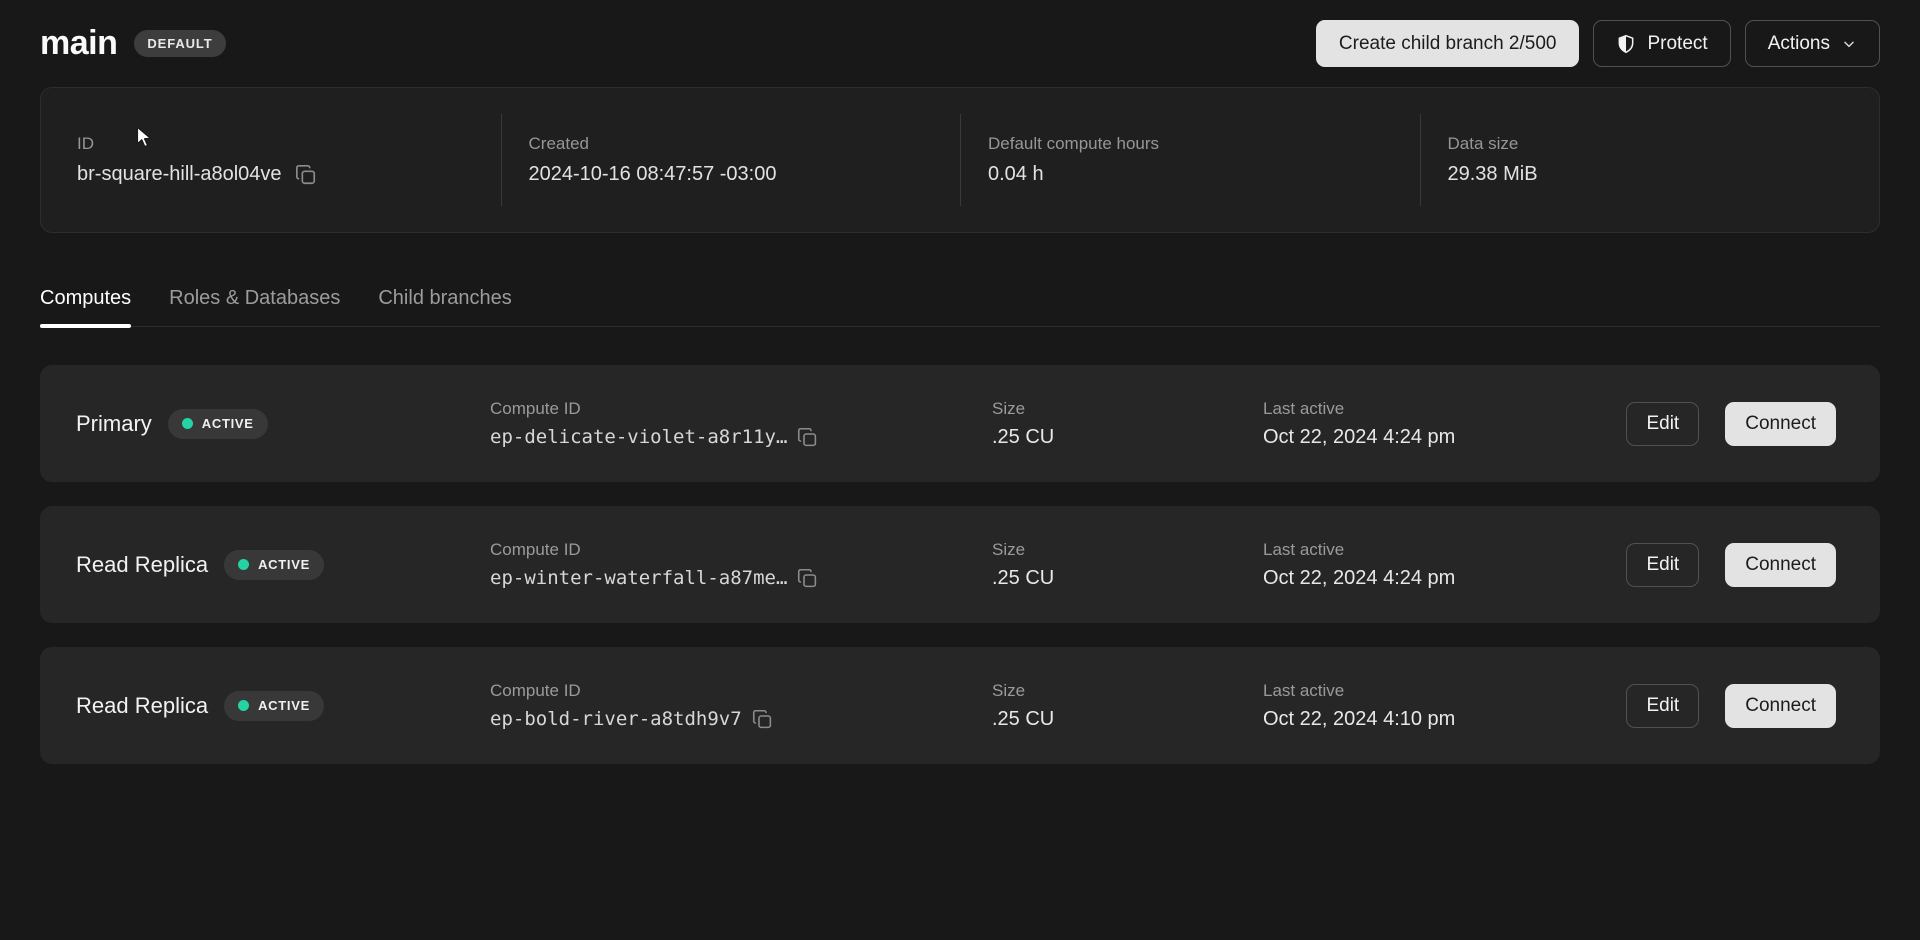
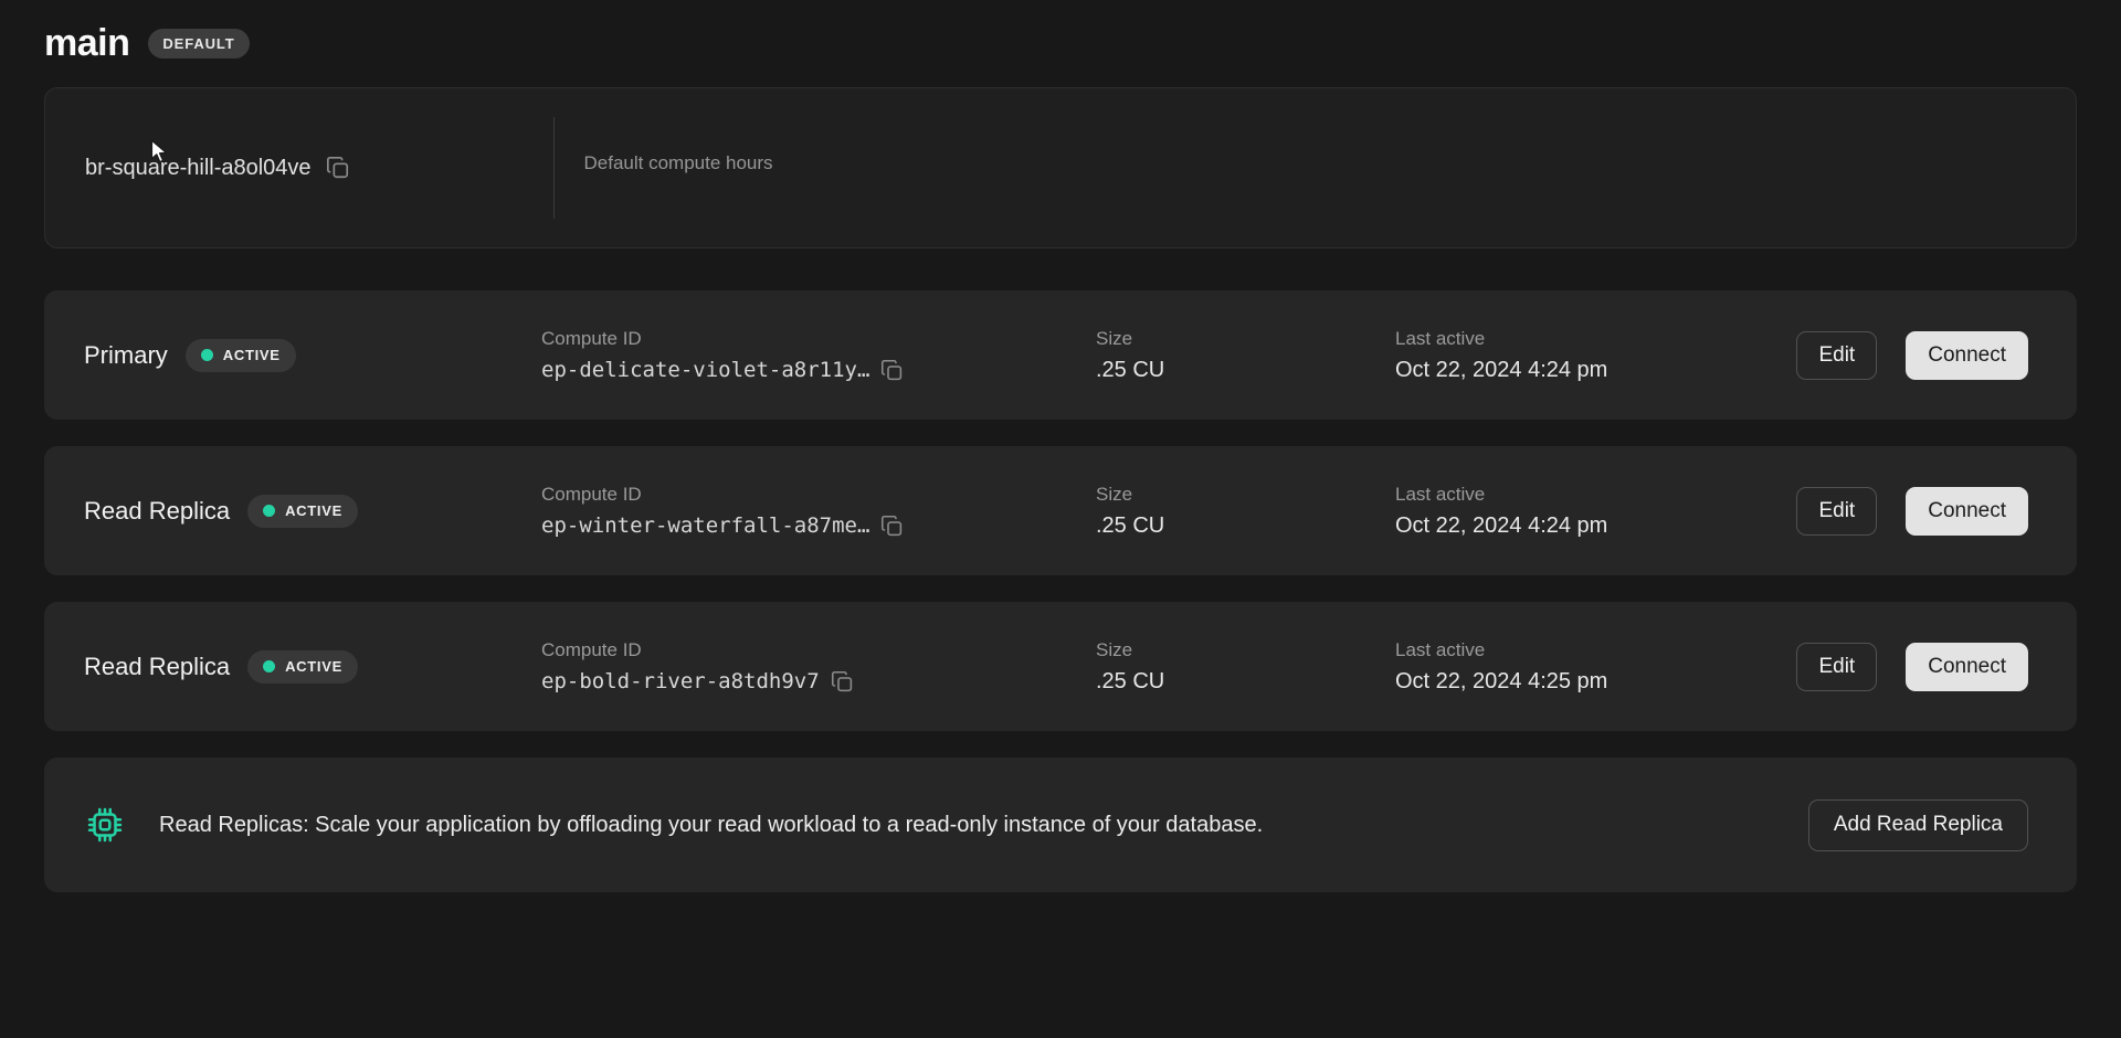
  main
  DEFAULT
- Create child branch 2/500
- Protect
- Actions
- ID
  br-square-hill-a8ol04ve
- Created
- 2024-10-16 08:47:57 -03:00
  Default compute hours
- 0.04 h
- Data size
- 29.38 MiB
- Computes
- Roles & Databases
- Child branches
  Primary
  ACTIVE
  Compute ID
  ep-delicate-violet-a8r11y…
  Size
  .25 CU
  Last active
  Oct 22, 2024 4:24 pm
  Edit
  Connect
  Read Replica
  ACTIVE
  Compute ID
  ep-winter-waterfall-a87me…
  Size
  .25 CU
  Last active
  Oct 22, 2024 4:24 pm
  Edit
  Connect
  Read Replica
  ACTIVE
  Compute ID
  ep-bold-river-a8tdh9v7
  Size
  .25 CU
  Last active
- Oct 22, 2024 4:10 pm
+ Oct 22, 2024 4:25 pm
  Edit
  Connect
+ Read Replicas: Scale your application by offloading your read workload to a read-only instance of your database.
+ Add Read Replica
